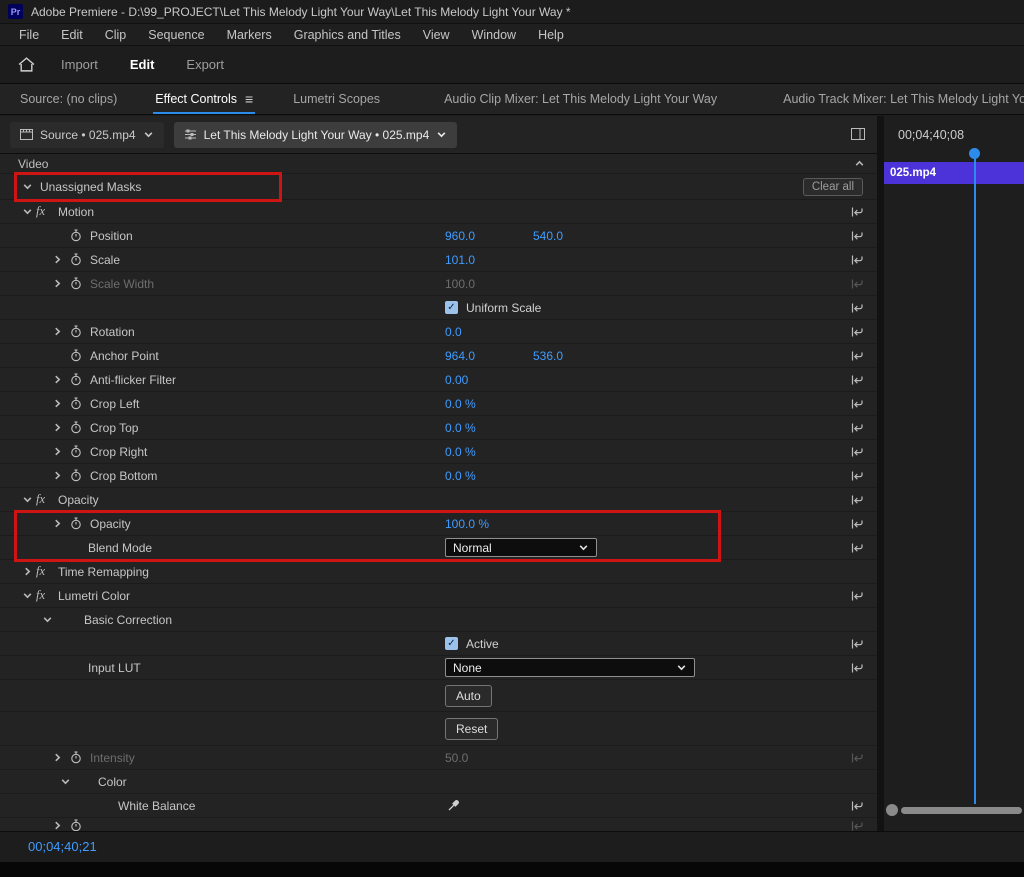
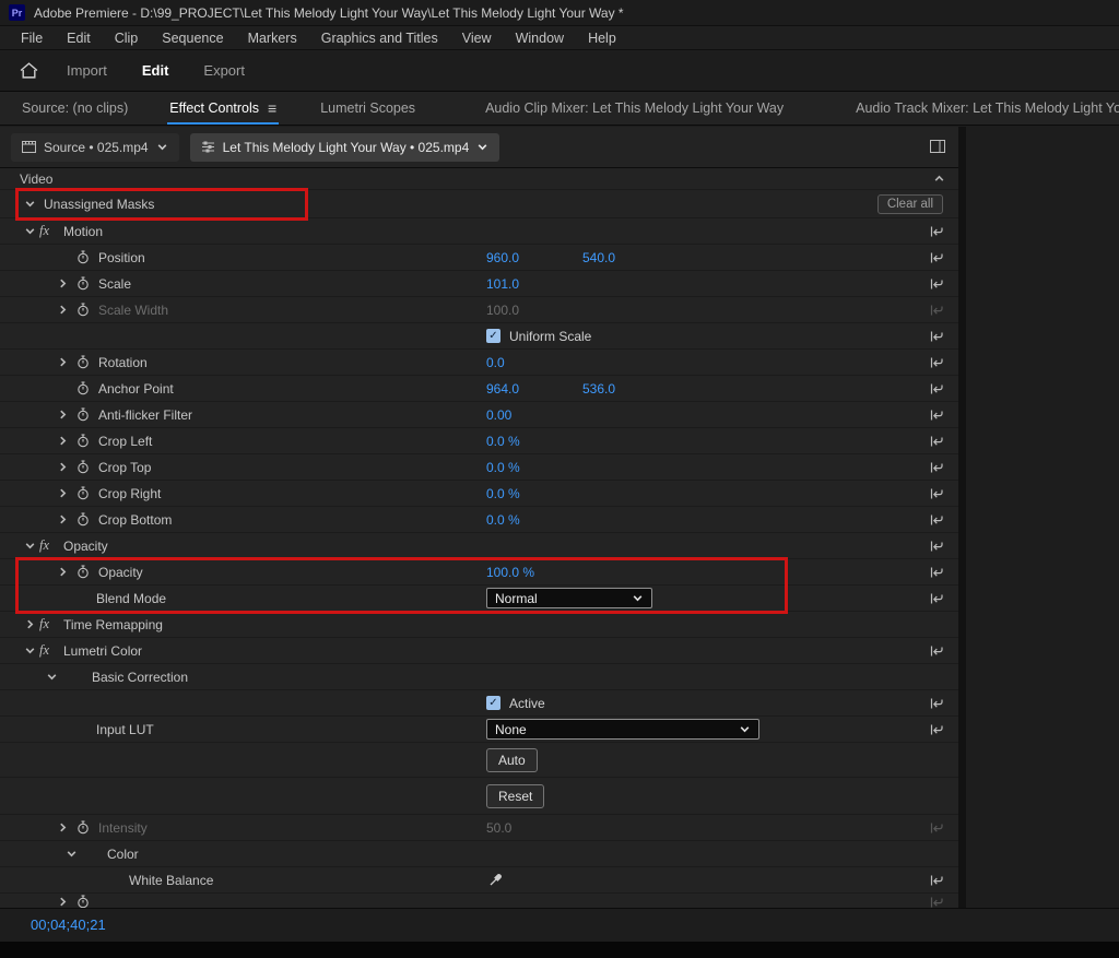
  Pr
  Adobe Premiere - D:\99_PROJECT\Let This Melody Light Your Way\Let This Melody Light Your Way *
  File
  Edit
  Clip
  Sequence
  Markers
  Graphics and Titles
  View
  Window
  Help
  Import
  Edit
  Export
  Source: (no clips)
  Effect Controls
  ≡
  Lumetri Scopes
  Audio Clip Mixer: Let This Melody Light Your Way
  Audio Track Mixer: Let This Melody Light Yo
  Source • 025.mp4
  Let This Melody Light Your Way • 025.mp4
  Video
  Unassigned Masks
  Clear all
  fx
  Motion
  Position
  960.0
  540.0
  Scale
  101.0
  Scale Width
  100.0
  ✓
  Uniform Scale
  Rotation
  0.0
  Anchor Point
  964.0
  536.0
  Anti-flicker Filter
  0.00
  Crop Left
  0.0 %
  Crop Top
  0.0 %
  Crop Right
  0.0 %
  Crop Bottom
  0.0 %
  fx
  Opacity
  Opacity
  100.0 %
  Blend Mode
  Normal
  fx
  Time Remapping
  fx
  Lumetri Color
  Basic Correction
  ✓
  Active
  Input LUT
  None
  Auto
  Reset
  Intensity
  50.0
  Color
  White Balance
- 00;04;40;08
- 025.mp4
  00;04;40;21
